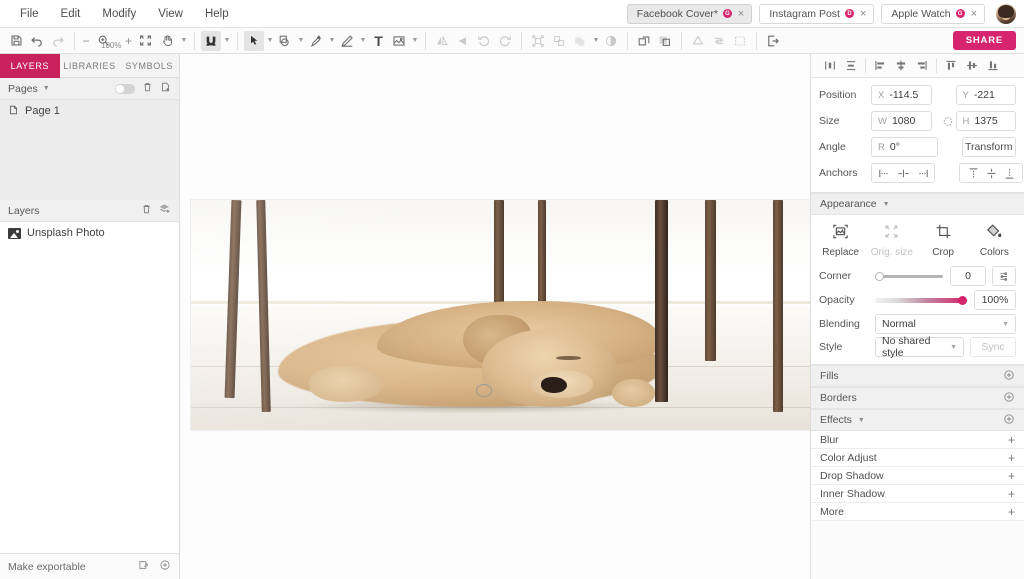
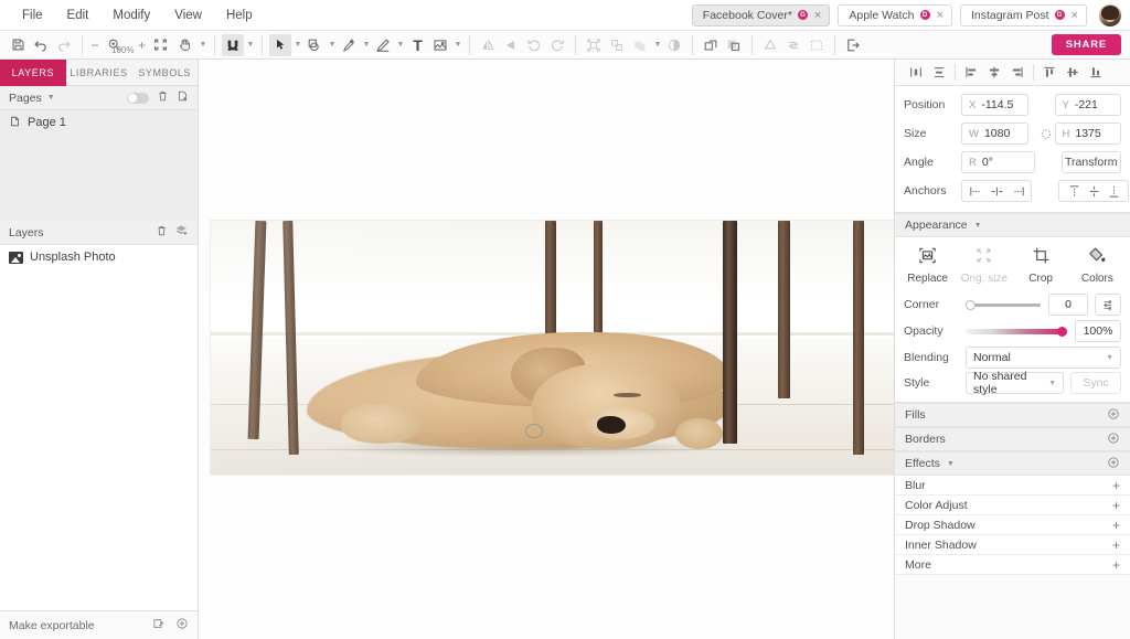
  File
  Edit
  Modify
  View
  Help
  Facebook Cover*
  ×
- Instagram Post
+ Apple Watch
  ×
- Apple Watch
+ Instagram Post
  ×
  −
  100%
  +
  T
  SHARE
  LAYERS
  LIBRARIES
  SYMBOLS
  Pages
  Page 1
  Layers
  Unsplash Photo
  Make exportable
  Position
  X
  -114.5
  Y
  -221
  Size
  W
  1080
  H
  1375
  Angle
  R
  0°
  Transform
  Anchors
  Appearance
  Replace
  Orig. size
  Crop
  Colors
  Corner
  0
  Opacity
  100%
  Blending
  Normal
  Style
  No shared style
  Sync
  Fills
  Borders
  Effects
  Blur
  +
  Color Adjust
  +
  Drop Shadow
  +
  Inner Shadow
  +
  More
  +
